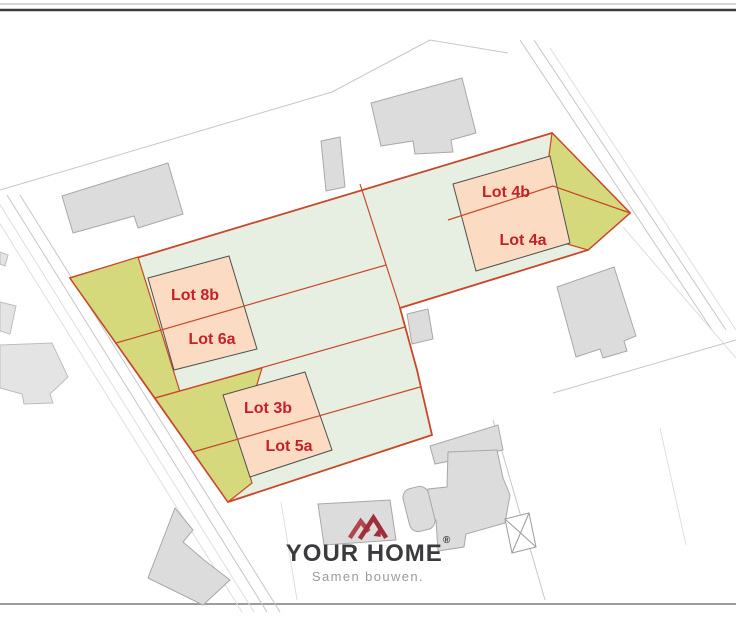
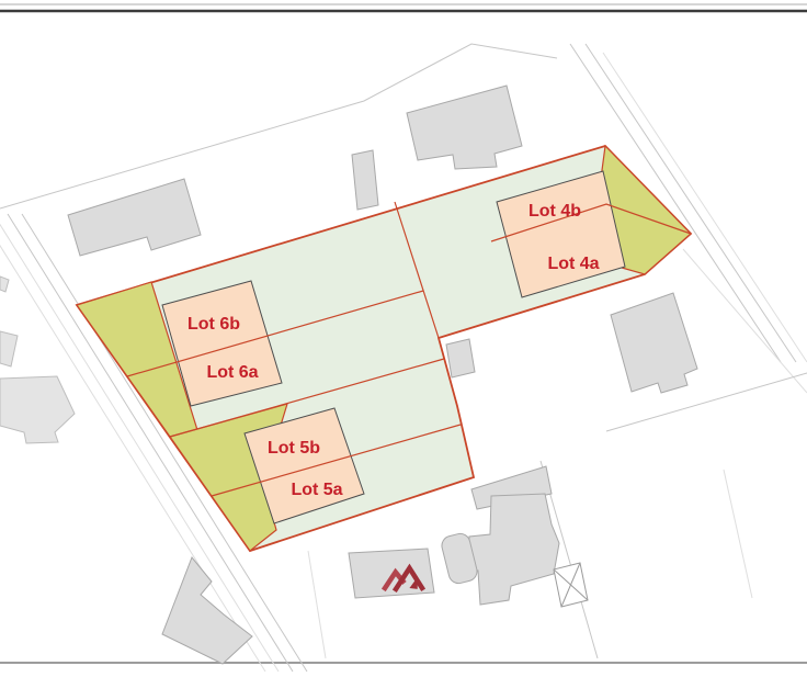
- Lot 8b
+ Lot 6b
  Lot 6a
- Lot 3b
+ Lot 5b
  Lot 5a
  Lot 4b
  Lot 4a
- YOUR HOME®
- Samen bouwen.
